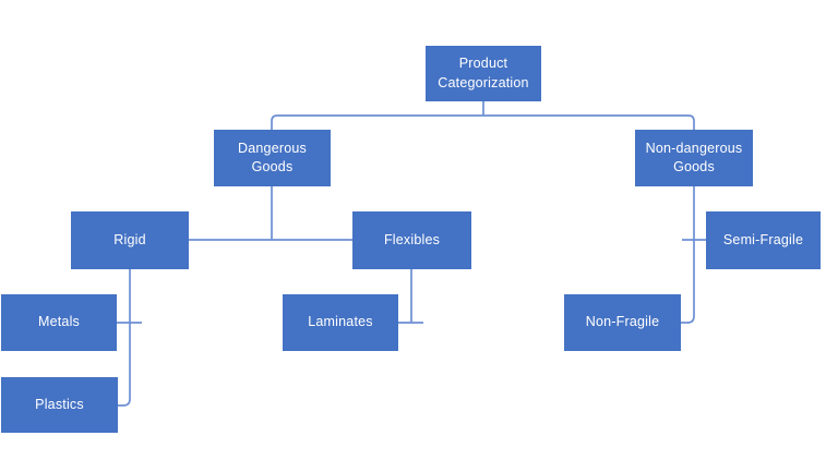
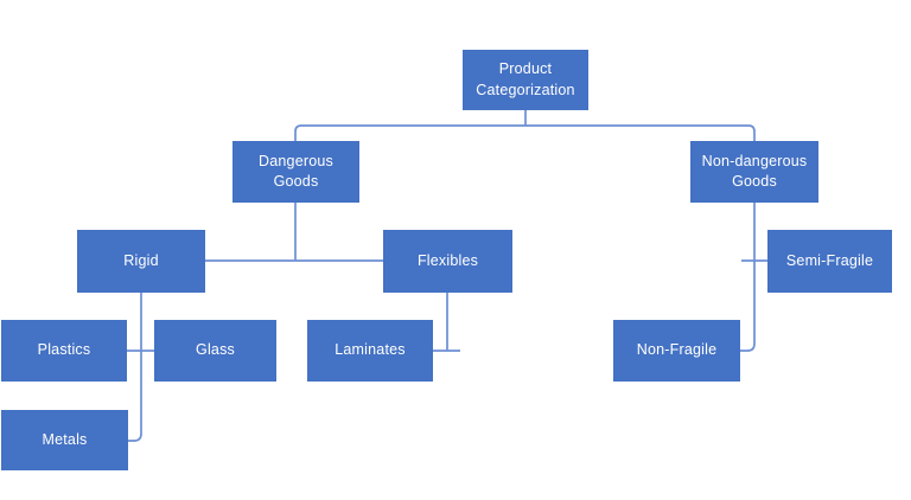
  Product Categorization
  Dangerous Goods
  Non-dangerous Goods
  Rigid
  Flexibles
  Semi-Fragile
- Metals
+ Plastics
+ Glass
  Laminates
  Non-Fragile
- Plastics
+ Metals
